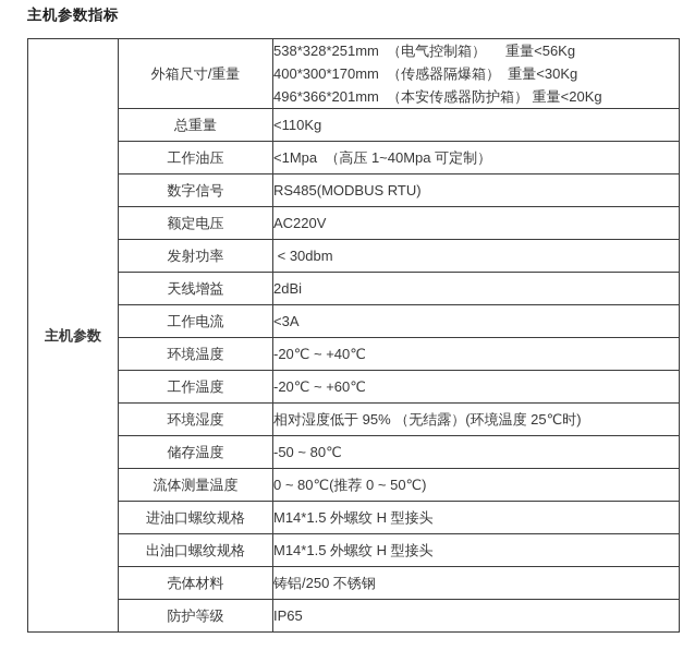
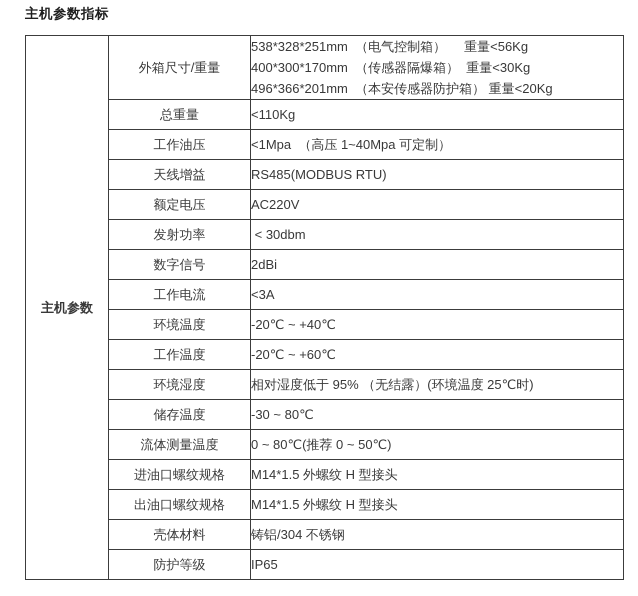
  主机参数指标
  主机参数	外箱尺寸/重量	538*328*251mm （电气控制箱） 重量<56Kg 400*300*170mm （传感器隔爆箱） 重量<30Kg 496*366*201mm （本安传感器防护箱） 重量<20Kg
  总重量	<110Kg
  工作油压	<1Mpa （高压 1~40Mpa 可定制）
- 数字信号	RS485(MODBUS RTU)
+ 天线增益	RS485(MODBUS RTU)
  额定电压	AC220V
  发射功率	< 30dbm
- 天线增益	2dBi
+ 数字信号	2dBi
  工作电流	<3A
  环境温度	-20℃ ~ +40℃
  工作温度	-20℃ ~ +60℃
  环境湿度	相对湿度低于 95% （无结露）(环境温度 25℃时)
- 储存温度	-50 ~ 80℃
+ 储存温度	-30 ~ 80℃
  流体测量温度	0 ~ 80℃(推荐 0 ~ 50℃)
  进油口螺纹规格	M14*1.5 外螺纹 H 型接头
  出油口螺纹规格	M14*1.5 外螺纹 H 型接头
- 壳体材料	铸铝/250 不锈钢
+ 壳体材料	铸铝/304 不锈钢
  防护等级	IP65
